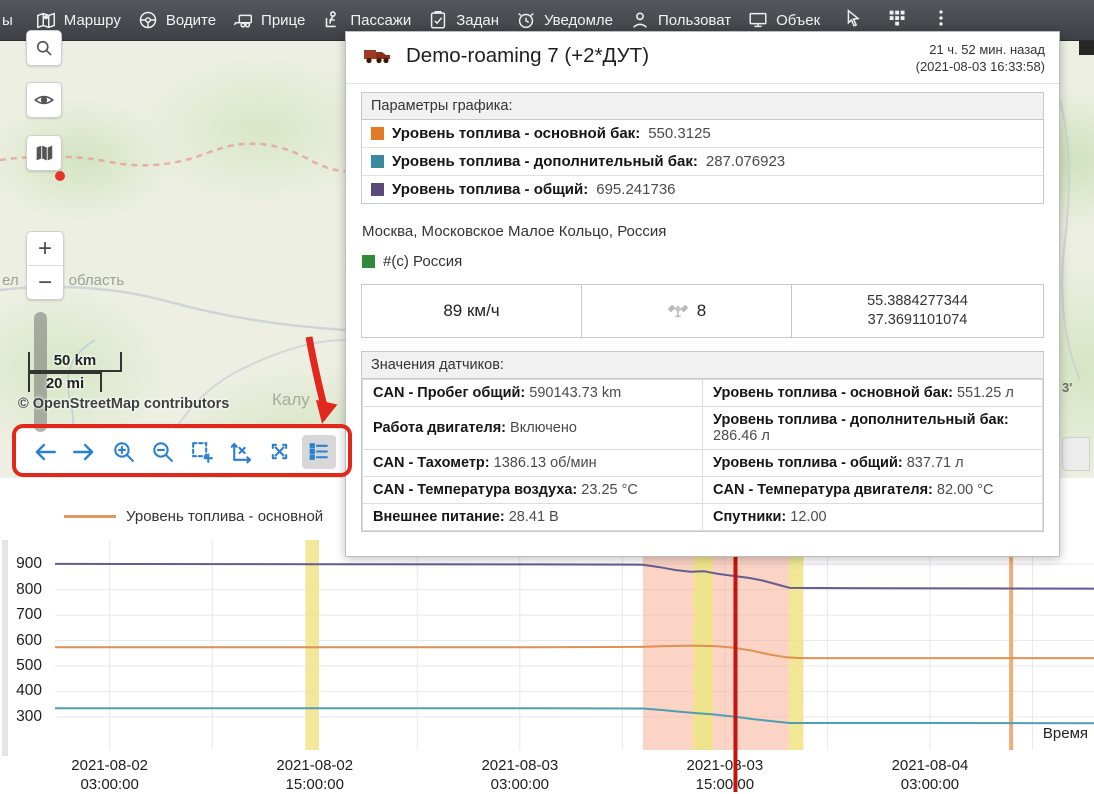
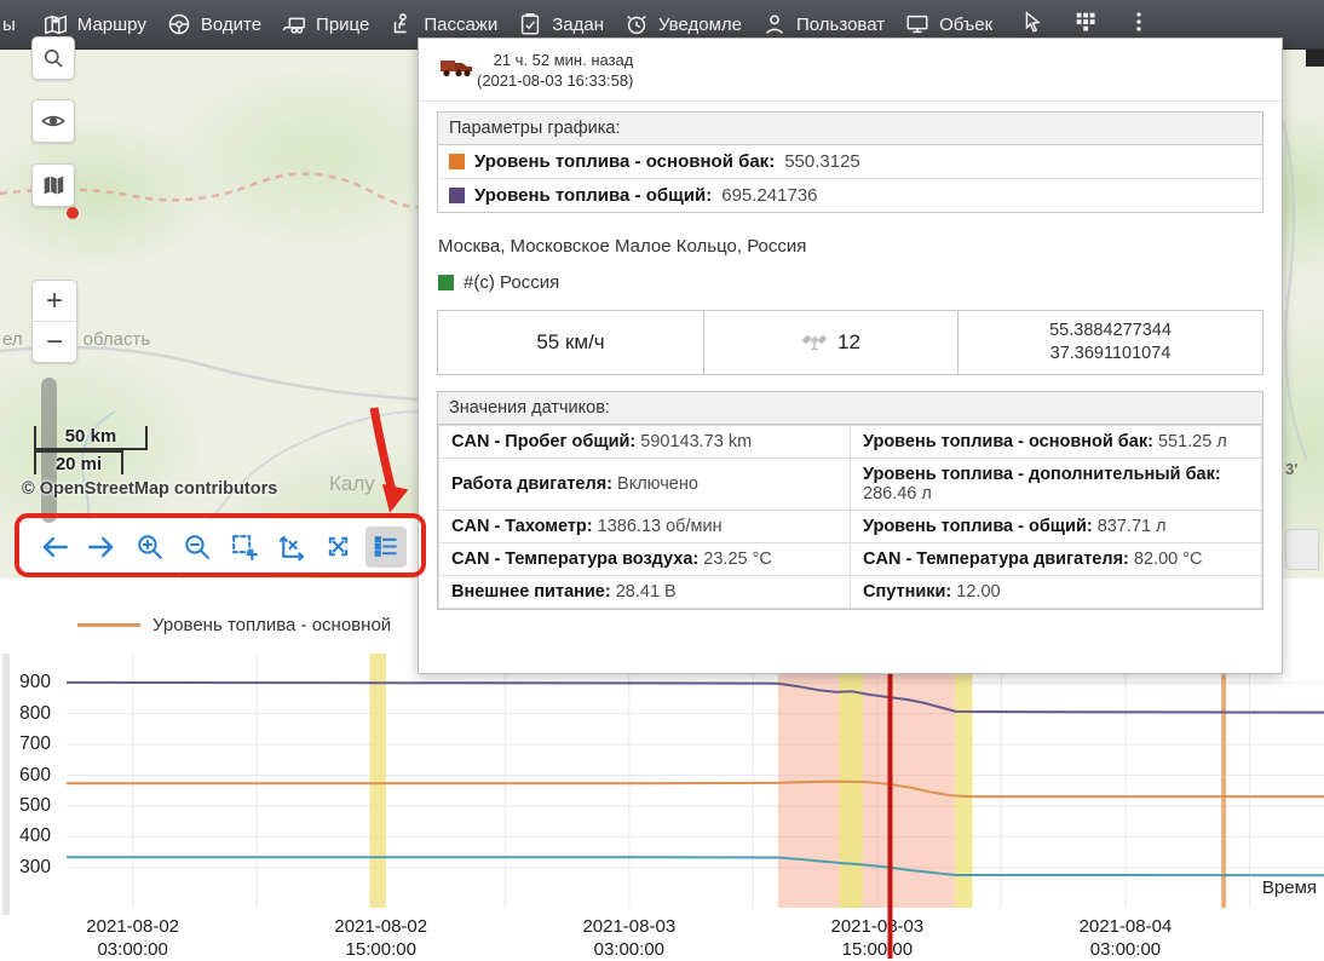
  ы
  Маршру
  Водите
  Прице
  Пассажи
  Задан
  Уведомле
  Пользоват
  Объек
  ел
  область
  Калу
  3'
  +
  −
  50 km
  20 mi
  © OpenStreetMap contributors
  Уровень топлива - основной
  300
  400
  500
  600
  700
  800
  900
  2021-08-02
  03:00:00
  2021-08-02
  15:00:00
  2021-08-03
  03:00:00
  2021-0-03
  15:0000
  2021-08-04
  03:00:00
  Время
- Demo-roaming 7 (+2*ДУТ)
  21 ч. 52 мин. назад
  (2021-08-03 16:33:58)
  Параметры графика:
  Уровень топлива - основной бак:
  550.3125
- Уровень топлива - дополнительный бак:
- 287.076923
  Уровень топлива - общий:
  695.241736
  Москва, Московское Малое Кольцо, Россия
  #(c) Россия
- 89 км/ч
+ 55 км/ч
- 8
+ 12
  55.3884277344
  37.3691101074
  Значения датчиков:
  CAN - Пробег общий: 590143.73 km	Уровень топлива - основной бак: 551.25 л
  Работа двигателя: Включено	Уровень топлива - дополнительный бак: 286.46 л
  CAN - Тахометр: 1386.13 об/мин	Уровень топлива - общий: 837.71 л
  CAN - Температура воздуха: 23.25 °C	CAN - Температура двигателя: 82.00 °C
  Внешнее питание: 28.41 В	Спутники: 12.00
